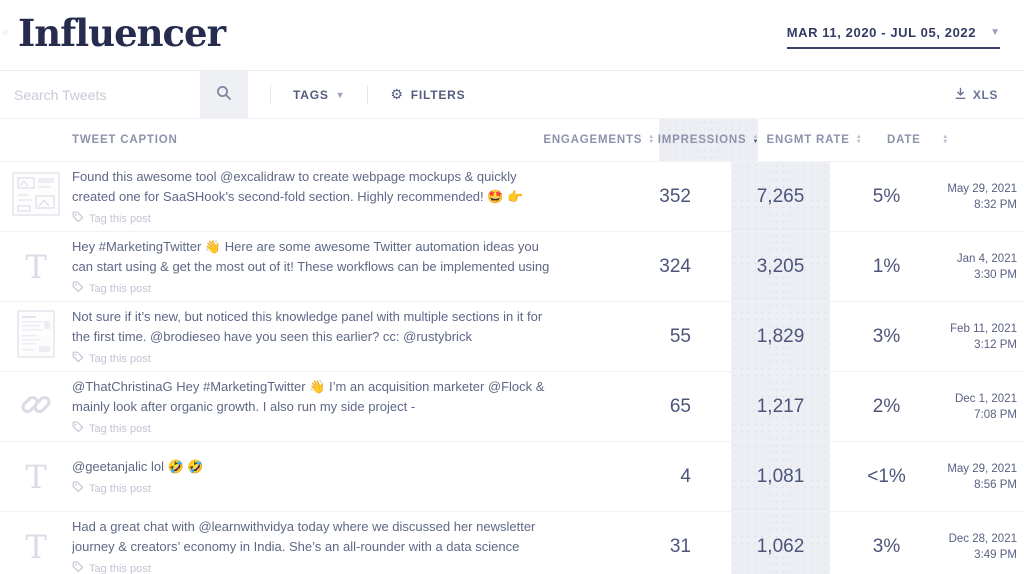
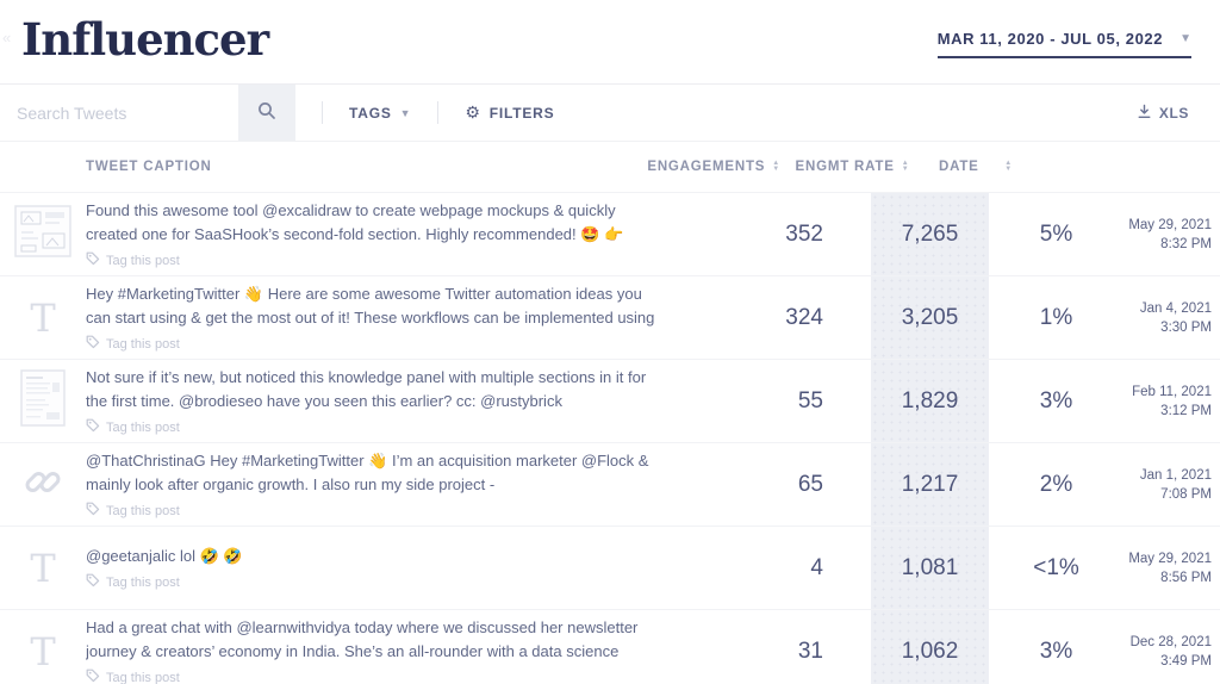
  Influencer
  MAR 11, 2020 - JUL 05, 2022
  ▼
  Search Tweets
  TAGS
  ▼
  ⚙
  FILTERS
  XLS
  TWEET CAPTION
  ENGAGEMENTS
- IMPRESSIONS
  ENGMT RATE
  DATE
  Found this awesome tool @excalidraw to create webpage mockups & quickly created one for SaaSHook’s second-fold section. Highly recommended! 🤩 👉
  Tag this post
  352
  7,265
  5%
  May 29, 2021
  8:32 PM
  T
  Hey #MarketingTwitter 👋 Here are some awesome Twitter automation ideas you can start using & get the most out of it! These workflows can be implemented using
  Tag this post
  324
  3,205
  1%
  Jan 4, 2021
  3:30 PM
  Not sure if it’s new, but noticed this knowledge panel with multiple sections in it for the first time. @brodieseo have you seen this earlier? cc: @rustybrick
  Tag this post
  55
  1,829
  3%
  Feb 11, 2021
  3:12 PM
  Tag this post
  65
  1,217
  2%
- Dec 1, 2021
+ Jan 1, 2021
  7:08 PM
  T
  @geetanjalic lol 🤣 🤣
  Tag this post
  4
  1,081
  <1%
  May 29, 2021
  8:56 PM
  T
  Had a great chat with @learnwithvidya today where we discussed her newsletter journey & creators’ economy in India. She’s an all-rounder with a data science
  Tag this post
  31
  1,062
  3%
  Dec 28, 2021
  3:49 PM
